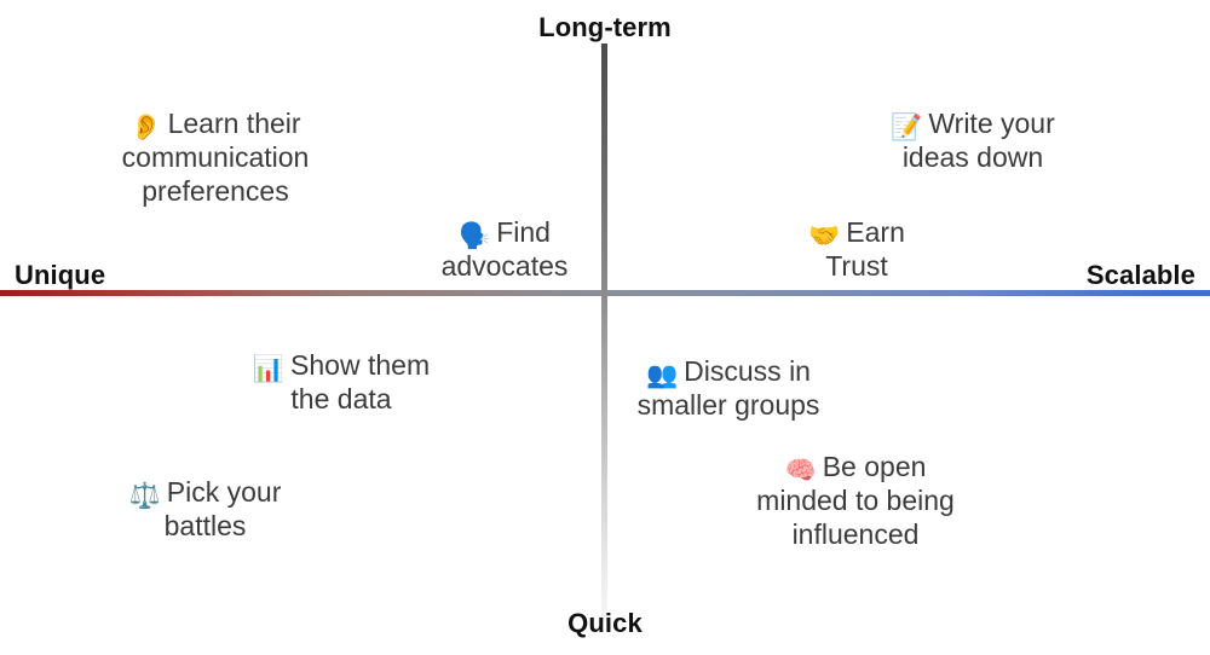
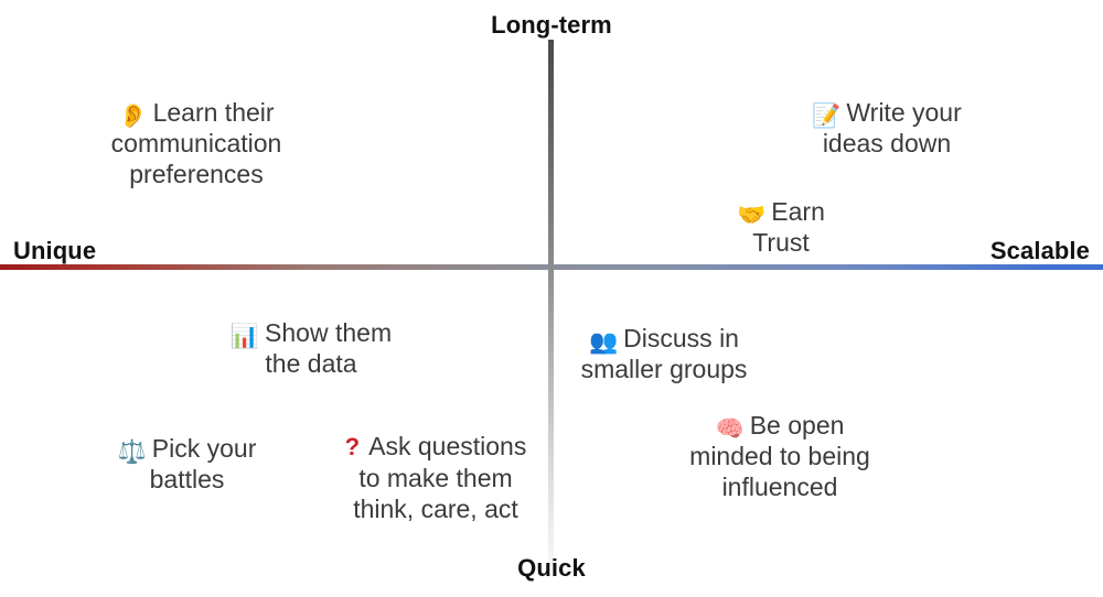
  Long-term
  Quick
  Unique
  Scalable
  👂 Learn their
  communication
  preferences
- 🗣️ Find
- advocates
  📝 Write your
  ideas down
  🤝 Earn
  Trust
  📊 Show them
  the data
  👥 Discuss in
  smaller groups
  ⚖️ Pick your
  battles
+ ? Ask questions
+ to make them
+ think, care, act
  🧠 Be open
  minded to being
  influenced
